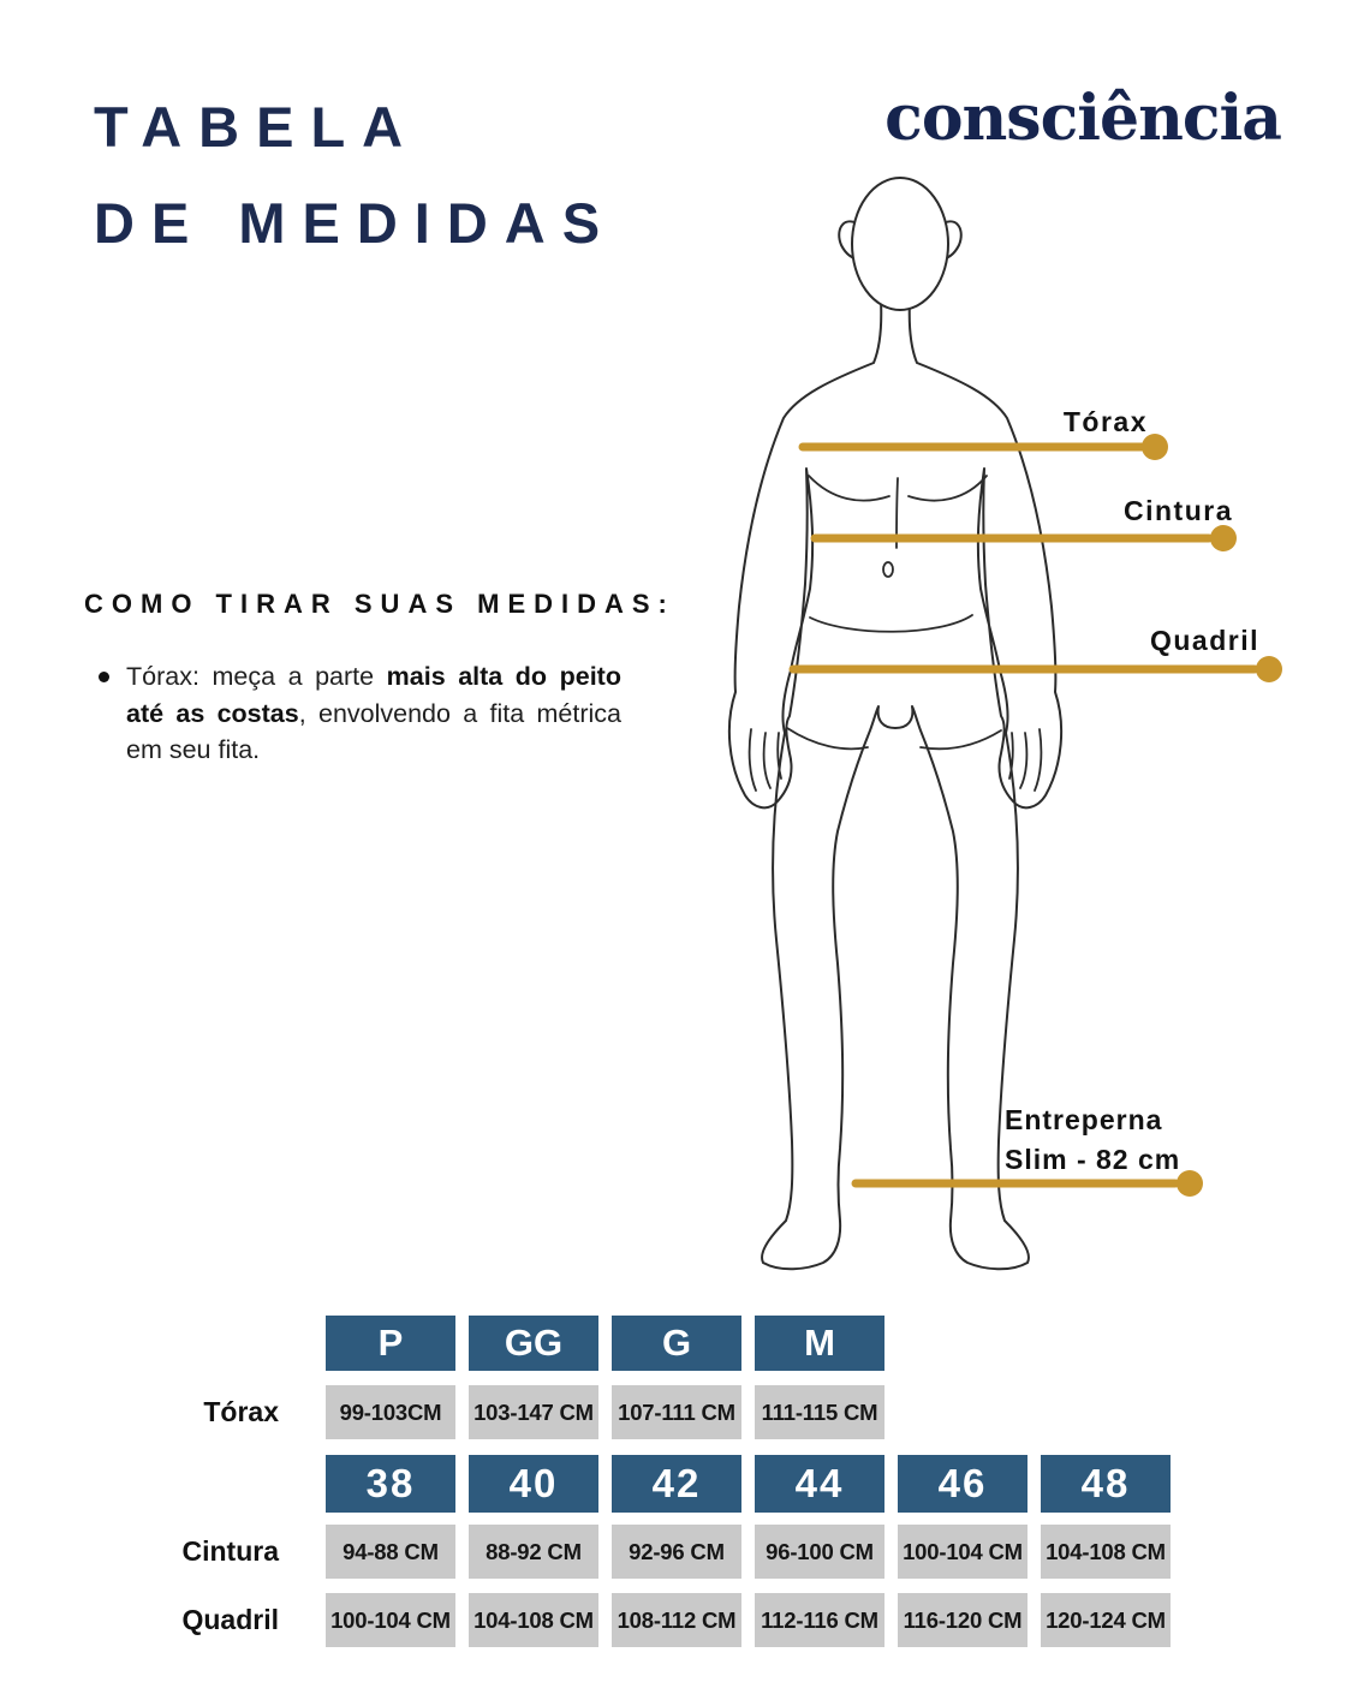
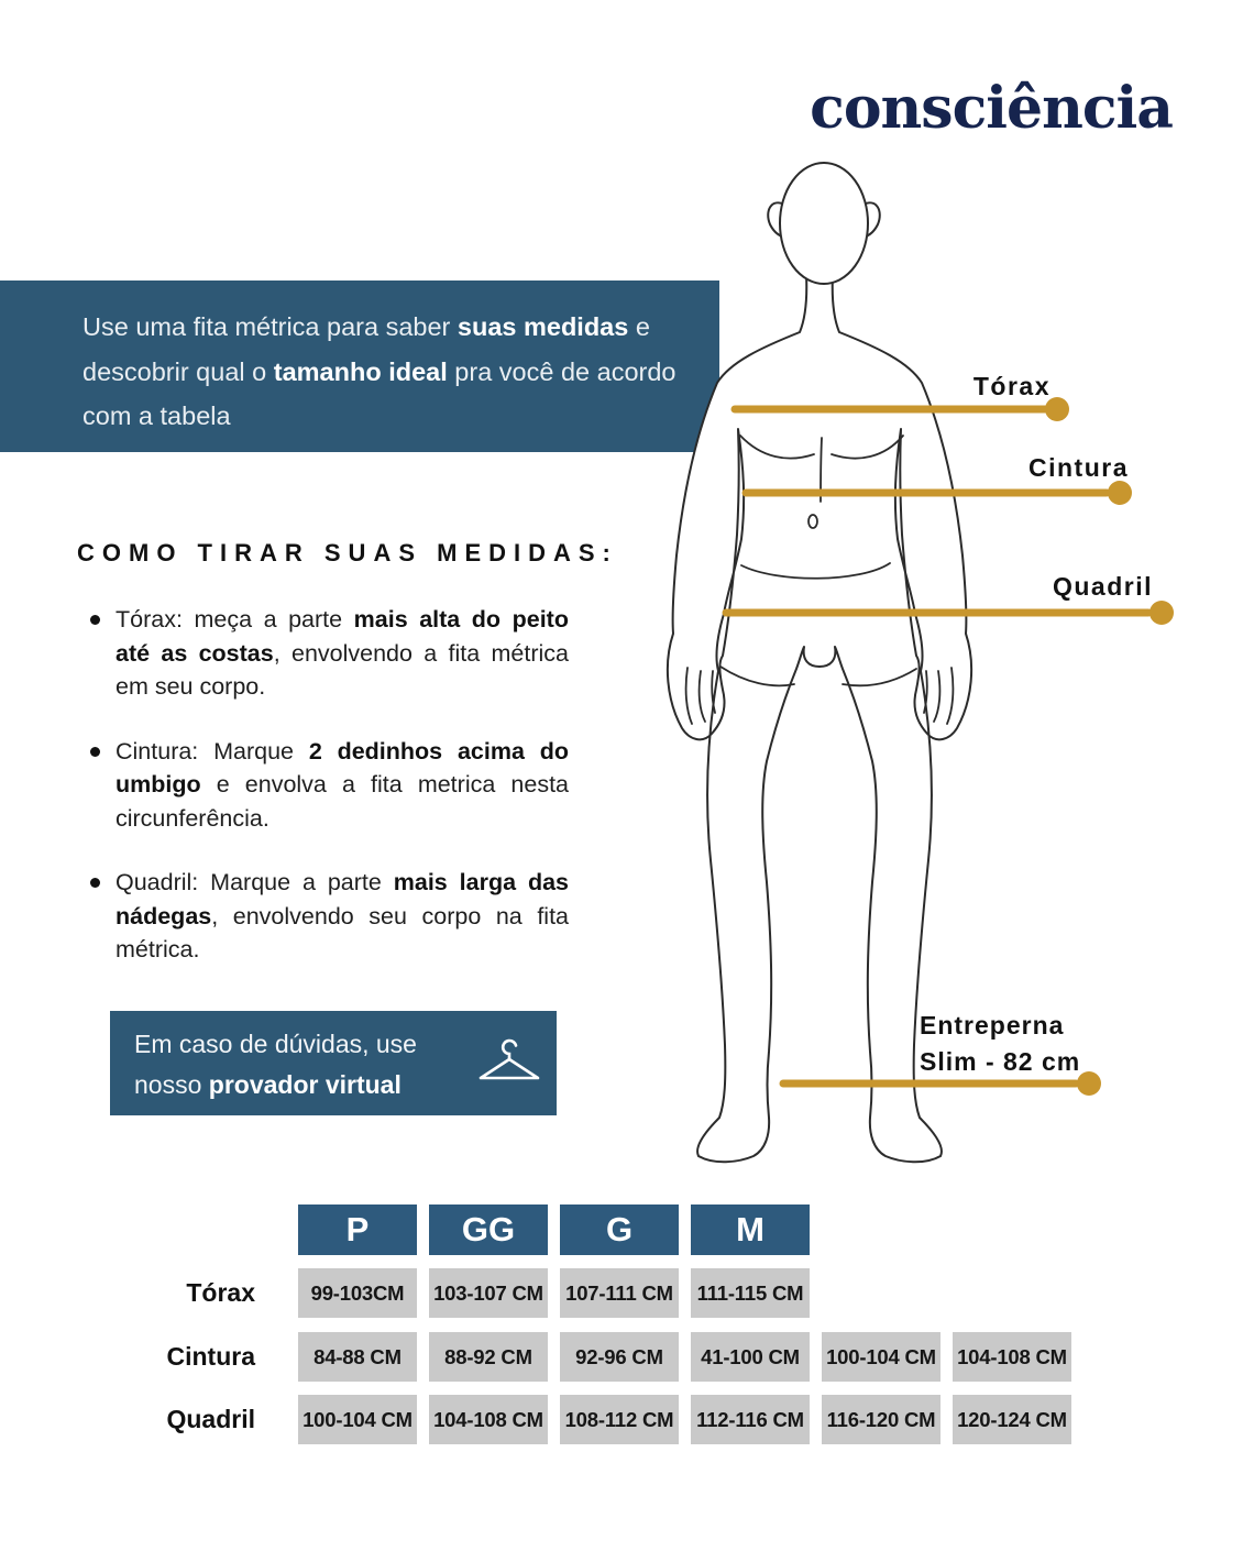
- TABELA
- DE MEDIDAS
  consciência
+ Use uma fita métrica para saber suas medidas e descobrir qual o tamanho ideal pra você de acordo com a tabela
  COMO TIRAR SUAS MEDIDAS:
- Tórax: meça a parte mais alta do peito até as costas, envolvendo a fita métrica em seu fita.
+ Tórax: meça a parte mais alta do peito até as costas, envolvendo a fita métrica em seu corpo.
+ Cintura: Marque 2 dedinhos acima do umbigo e envolva a fita metrica nesta circunferência.
+ Quadril: Marque a parte mais larga das nádegas, envolvendo seu corpo na fita métrica.
+ Em caso de dúvidas, use nosso provador virtual
  Tórax
  Cintura
  Quadril
  Entreperna
  Slim - 82 cm
  P
  GG
  G
  M
  Tórax
  99-103CM
- 103-147 CM
+ 103-107 CM
  107-111 CM
  111-115 CM
- 38
- 40
- 42
- 44
- 46
- 48
  Cintura
- 94-88 CM
+ 84-88 CM
  88-92 CM
  92-96 CM
- 96-100 CM
+ 41-100 CM
  100-104 CM
  104-108 CM
  Quadril
  100-104 CM
  104-108 CM
  108-112 CM
  112-116 CM
  116-120 CM
  120-124 CM
